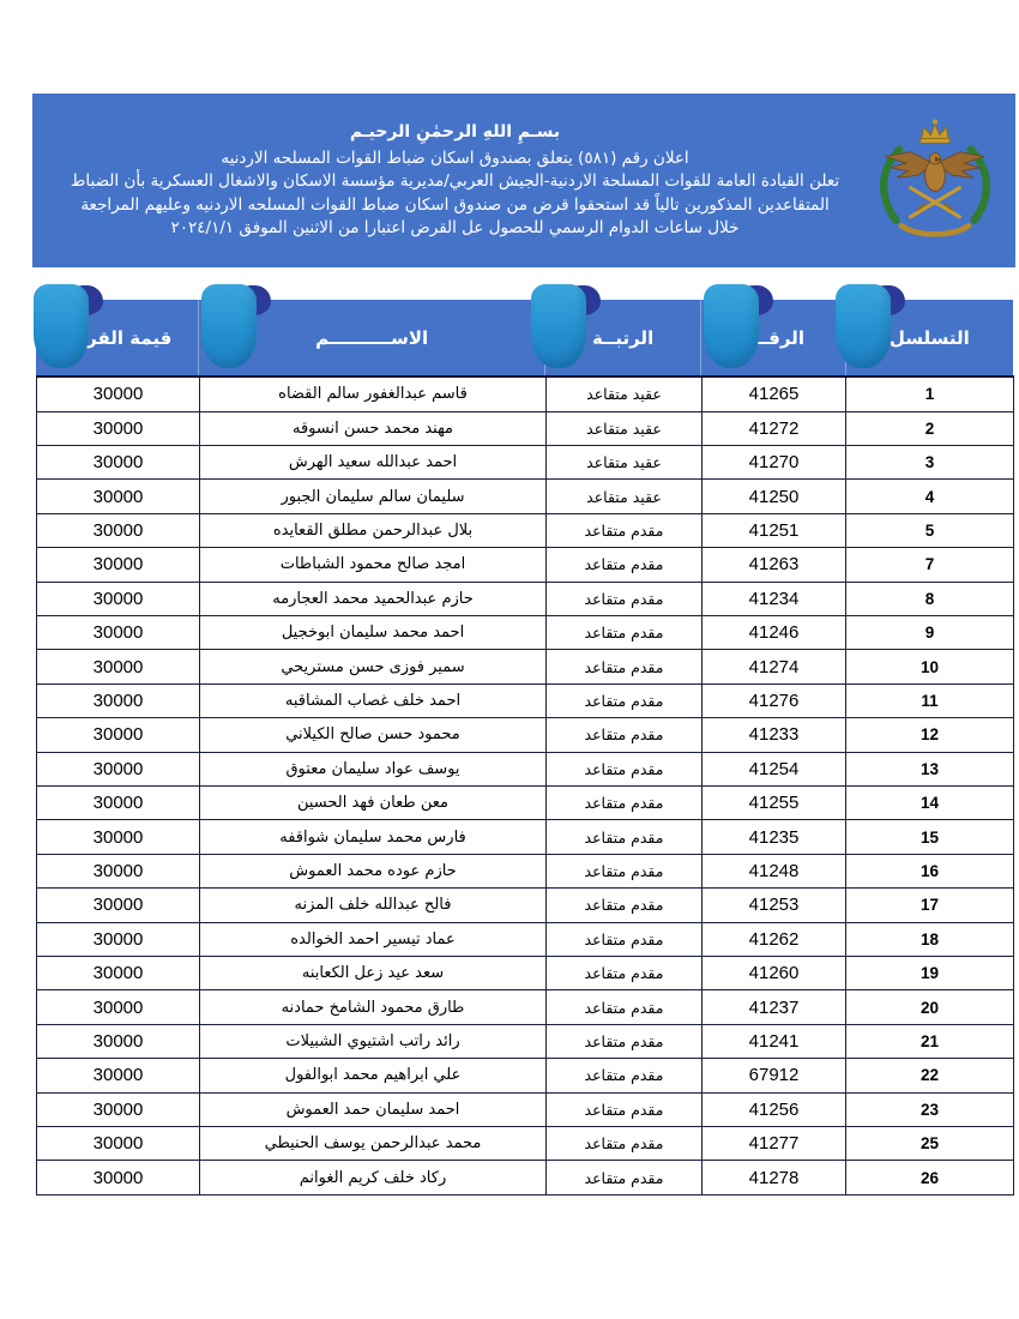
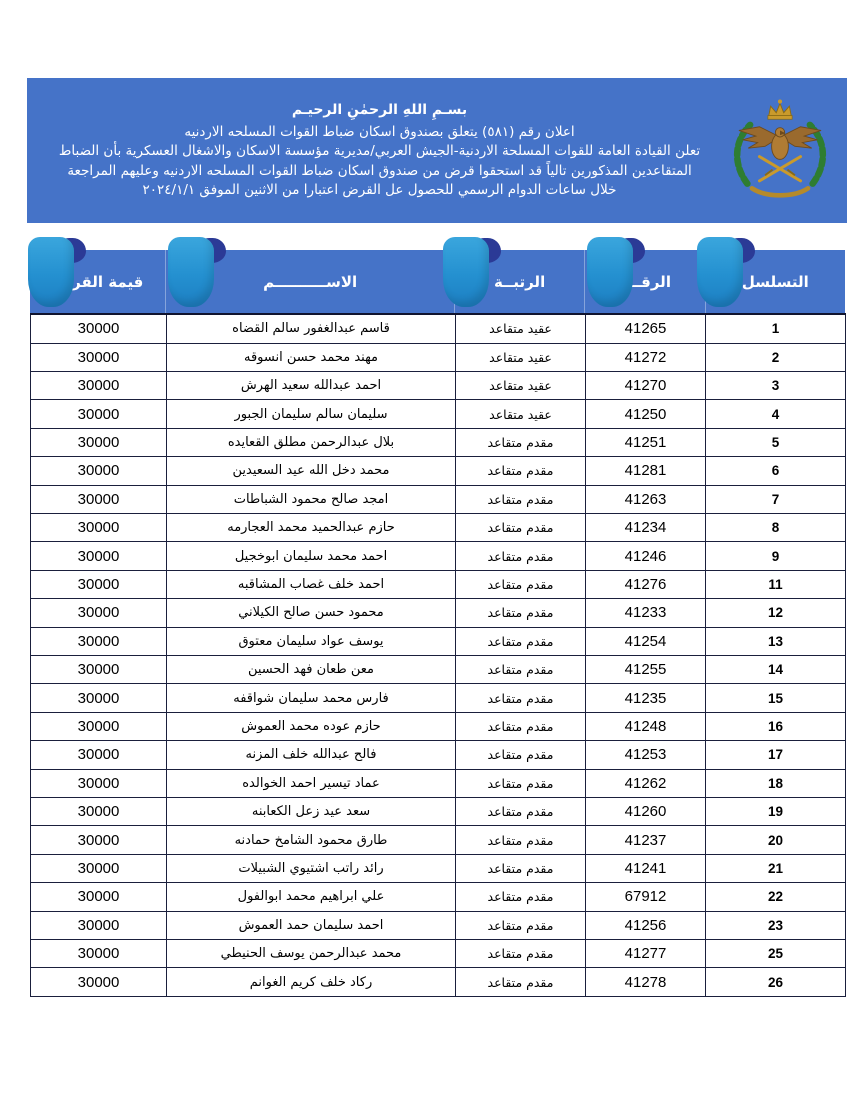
  بسـمِ اللهِ الرحمٰنِ الرحيـم
  اعلان رقم (٥٨١) يتعلق بصندوق اسكان ضباط القوات المسلحه الاردنيه
  تعلن القيادة العامة للقوات المسلحة الاردنية-الجيش العربي/مديرية مؤسسة الاسكان والاشغال العسكرية بأن الضباط
  المتقاعدين المذكورين تالياً قد استحقوا قرض من صندوق اسكان ضباط القوات المسلحه الاردنيه وعليهم المراجعة
  خلال ساعات الدوام الرسمي للحصول عل القرض اعتبارا من الاثنين الموفق ٢٠٢٤/١/١
  التسلسل
  الرقــ
  الرتبــة
  الاســــــــــم
  قيمة القر
  1	41265	عقيد متقاعد	قاسم عبدالغفور سالم القضاه	30000
  2	41272	عقيد متقاعد	مهند محمد حسن انسوقه	30000
  3	41270	عقيد متقاعد	احمد عبدالله سعيد الهرش	30000
  4	41250	عقيد متقاعد	سليمان سالم سليمان الجبور	30000
  5	41251	مقدم متقاعد	بلال عبدالرحمن مطلق القعايده	30000
+ 6	41281	مقدم متقاعد	محمد دخل الله عيد السعيدين	30000
  7	41263	مقدم متقاعد	امجد صالح محمود الشباطات	30000
  8	41234	مقدم متقاعد	حازم عبدالحميد محمد العجارمه	30000
  9	41246	مقدم متقاعد	احمد محمد سليمان ابوخجيل	30000
- 10	41274	مقدم متقاعد	سمير فوزى حسن مستريحي	30000
  11	41276	مقدم متقاعد	احمد خلف غصاب المشاقبه	30000
  12	41233	مقدم متقاعد	محمود حسن صالح الكيلاني	30000
  13	41254	مقدم متقاعد	يوسف عواد سليمان معتوق	30000
  14	41255	مقدم متقاعد	معن طعان فهد الحسين	30000
  15	41235	مقدم متقاعد	فارس محمد سليمان شواقفه	30000
  16	41248	مقدم متقاعد	حازم عوده محمد العموش	30000
  17	41253	مقدم متقاعد	فالح عبدالله خلف المزنه	30000
  18	41262	مقدم متقاعد	عماد تيسير احمد الخوالده	30000
  19	41260	مقدم متقاعد	سعد عيد زعل الكعابنه	30000
  20	41237	مقدم متقاعد	طارق محمود الشامخ حمادنه	30000
  21	41241	مقدم متقاعد	رائد راتب اشتيوي الشبيلات	30000
  22	67912	مقدم متقاعد	علي ابراهيم محمد ابوالفول	30000
  23	41256	مقدم متقاعد	احمد سليمان حمد العموش	30000
  25	41277	مقدم متقاعد	محمد عبدالرحمن يوسف الحنيطي	30000
  26	41278	مقدم متقاعد	ركاد خلف كريم الغوانم	30000
